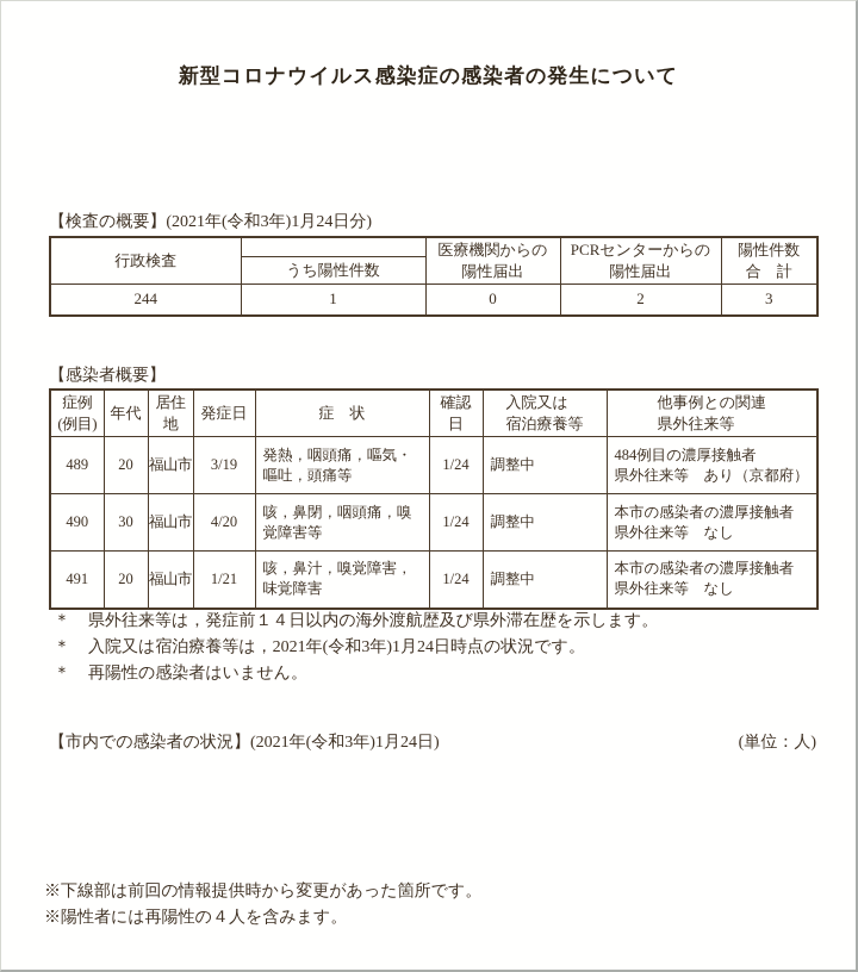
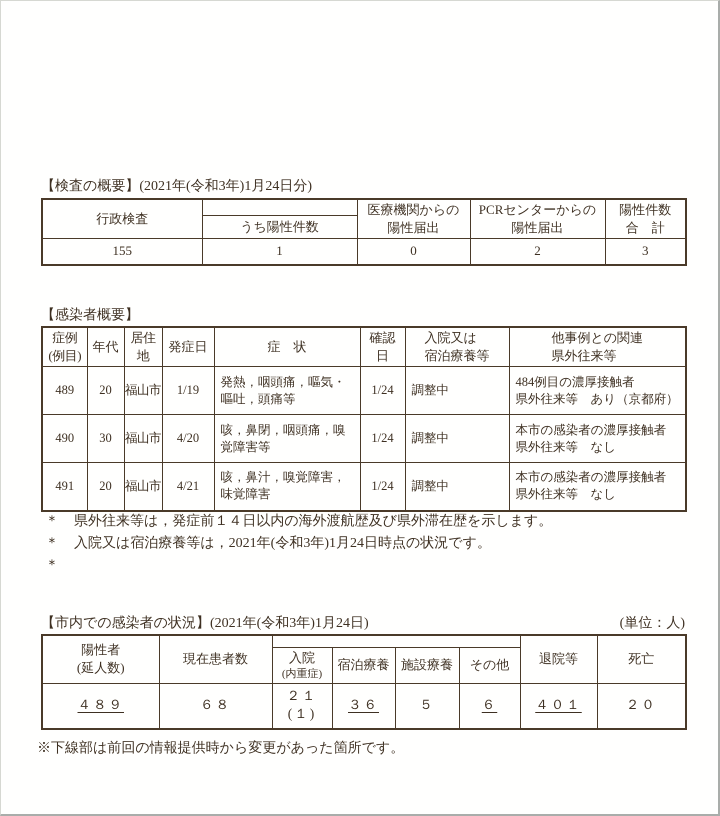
- 新型コロナウイルス感染症の感染者の発生について
  【検査の概要】(2021年(令和3年)1月24日分)
  行政検査		医療機関からの 陽性届出	PCRセンターからの 陽性届出	陽性件数 合 計
  うち陽性件数
- 244	1	0	2	3
+ 155	1	0	2	3
  【感染者概要】
  症例 (例目)	年代	居住地	発症日	症 状	確認日	入院又は 宿泊療養等	他事例との関連 県外往来等
- 489	20	福山市	3/19	発熱，咽頭痛，嘔気・嘔吐，頭痛等	1/24	調整中	484例目の濃厚接触者 県外往来等 あり（京都府）
+ 489	20	福山市	1/19	発熱，咽頭痛，嘔気・嘔吐，頭痛等	1/24	調整中	484例目の濃厚接触者 県外往来等 あり（京都府）
  490	30	福山市	4/20	咳，鼻閉，咽頭痛，嗅覚障害等	1/24	調整中	本市の感染者の濃厚接触者 県外往来等 なし
- 491	20	福山市	1/21	咳，鼻汁，嗅覚障害，味覚障害	1/24	調整中	本市の感染者の濃厚接触者 県外往来等 なし
+ 491	20	福山市	4/21	咳，鼻汁，嗅覚障害，味覚障害	1/24	調整中	本市の感染者の濃厚接触者 県外往来等 なし
  ＊
  県外往来等は，発症前１４日以内の海外渡航歴及び県外滞在歴を示します。
  ＊
  入院又は宿泊療養等は，2021年(令和3年)1月24日時点の状況です。
  ＊
- 再陽性の感染者はいません。
  【市内での感染者の状況】(2021年(令和3年)1月24日)
  (単位：人)
+ 陽性者 (延人数)	現在患者数		退院等	死亡
+ 入院 (内重症)	宿泊療養	施設療養	その他
+ ４８９	６８	２１ (１)	３６	５	６	４０１	２０
  ※下線部は前回の情報提供時から変更があった箇所です。
- ※陽性者には再陽性の４人を含みます。
